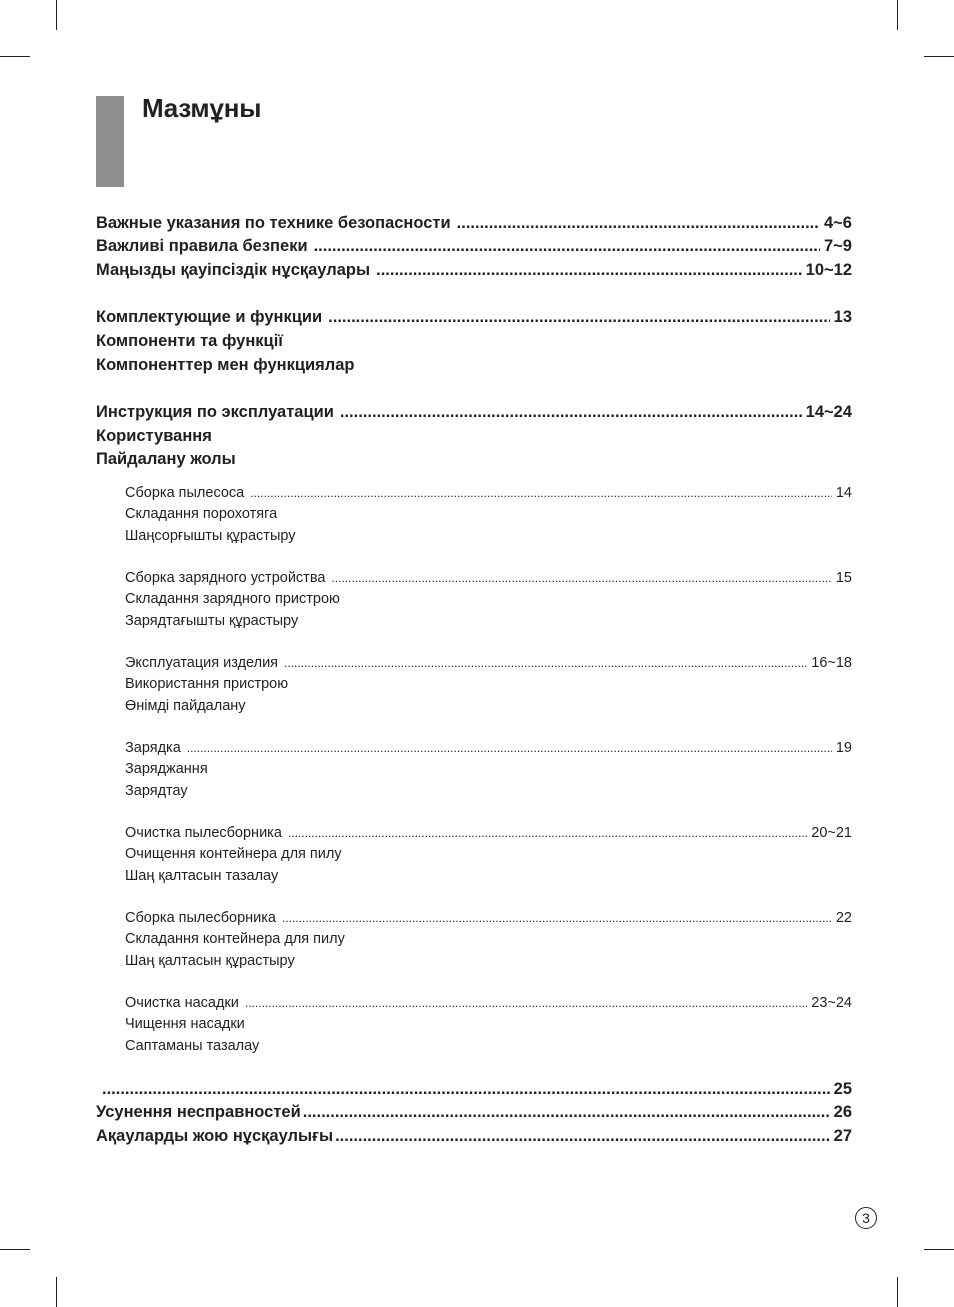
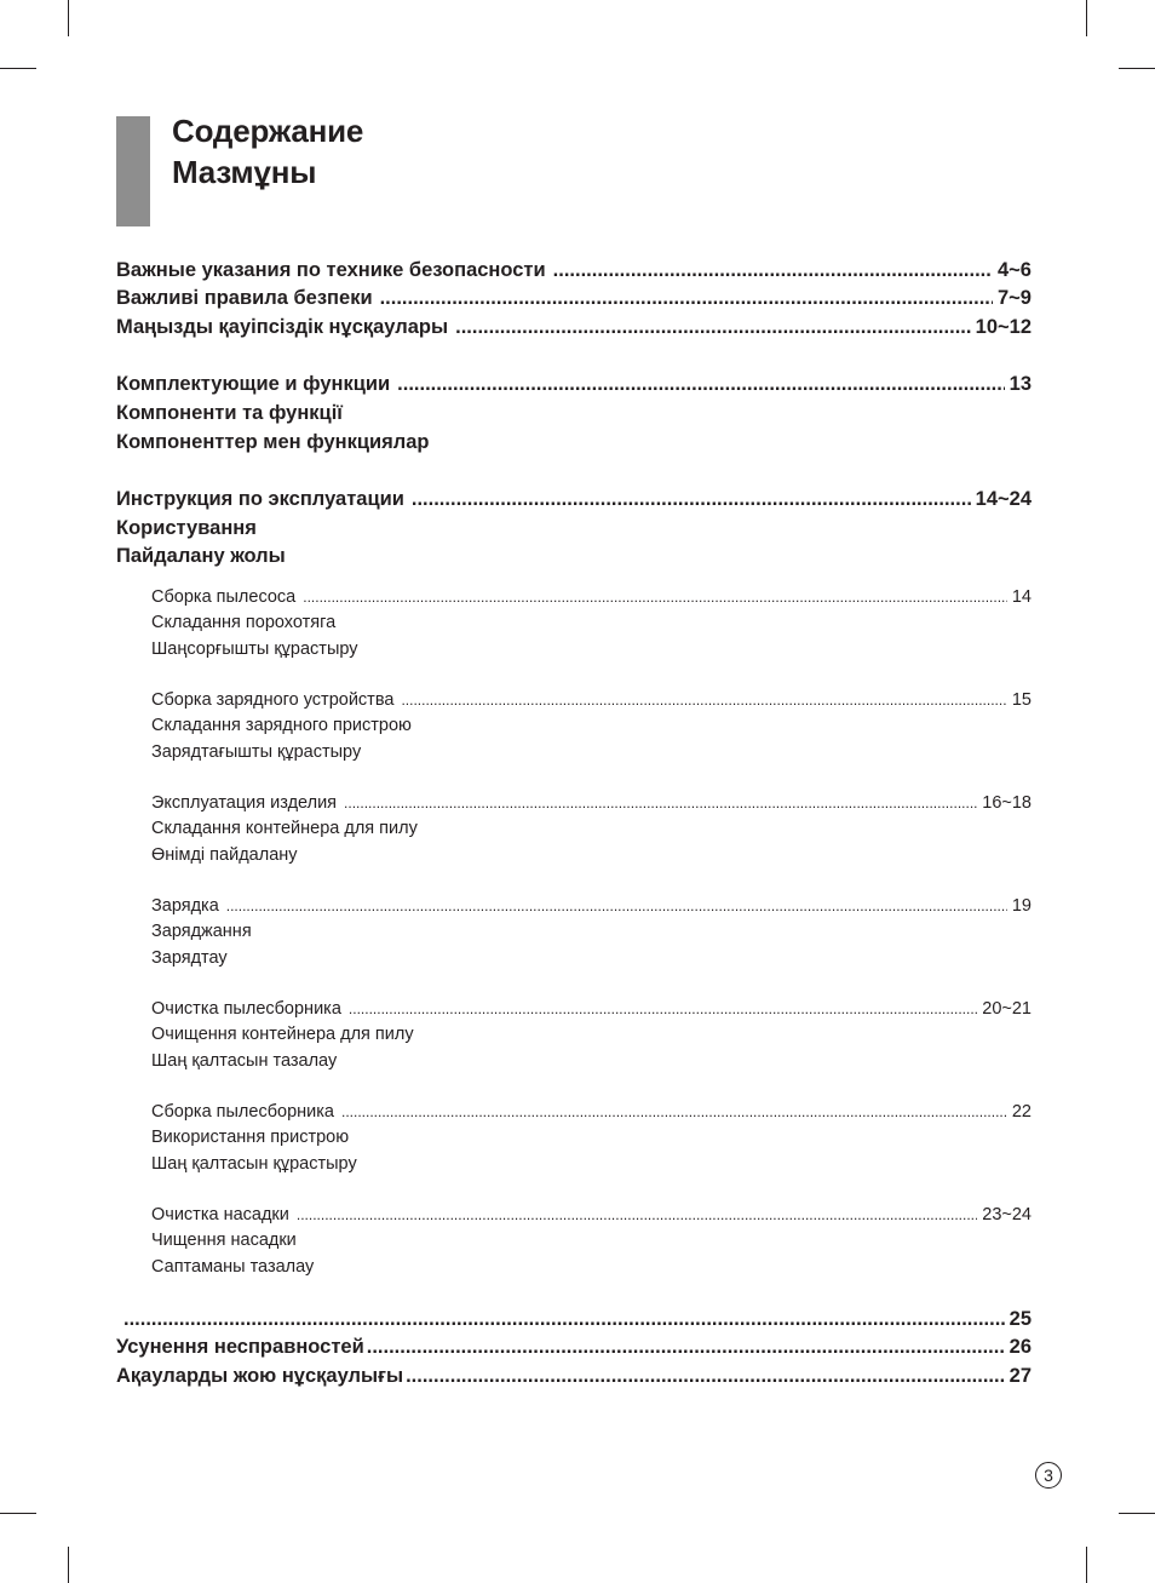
+ Содержание
  Мазмұны
  Важные указания по технике безопасности
  4~6
  Важливі правила безпеки
  7~9
  Маңызды қауіпсіздік нұсқаулары
  10~12
  Комплектующие и функции
  13
  Компоненти та функції
  Компоненттер мен функциялар
  Инструкция по эксплуатации
  14~24
  Користування
  Пайдалану жолы
  Сборка пылесоса
  14
  Складання порохотяга
  Шаңсорғышты құрастыру
  Сборка зарядного устройства
  15
  Складання зарядного пристрою
  Зарядтағышты құрастыру
  Эксплуатация изделия
  16~18
- Використання пристрою
+ Складання контейнера для пилу
  Өнімді пайдалану
  Зарядка
  19
  Заряджання
  Зарядтау
  Очистка пылесборника
  20~21
  Очищення контейнера для пилу
  Шаң қалтасын тазалау
  Сборка пылесборника
  22
- Складання контейнера для пилу
+ Використання пристрою
  Шаң қалтасын құрастыру
  Очистка насадки
  23~24
  Чищення насадки
  Саптаманы тазалау
  25
  Усунення несправностей
  26
  Ақауларды жою нұсқаулығы
  27
  3
